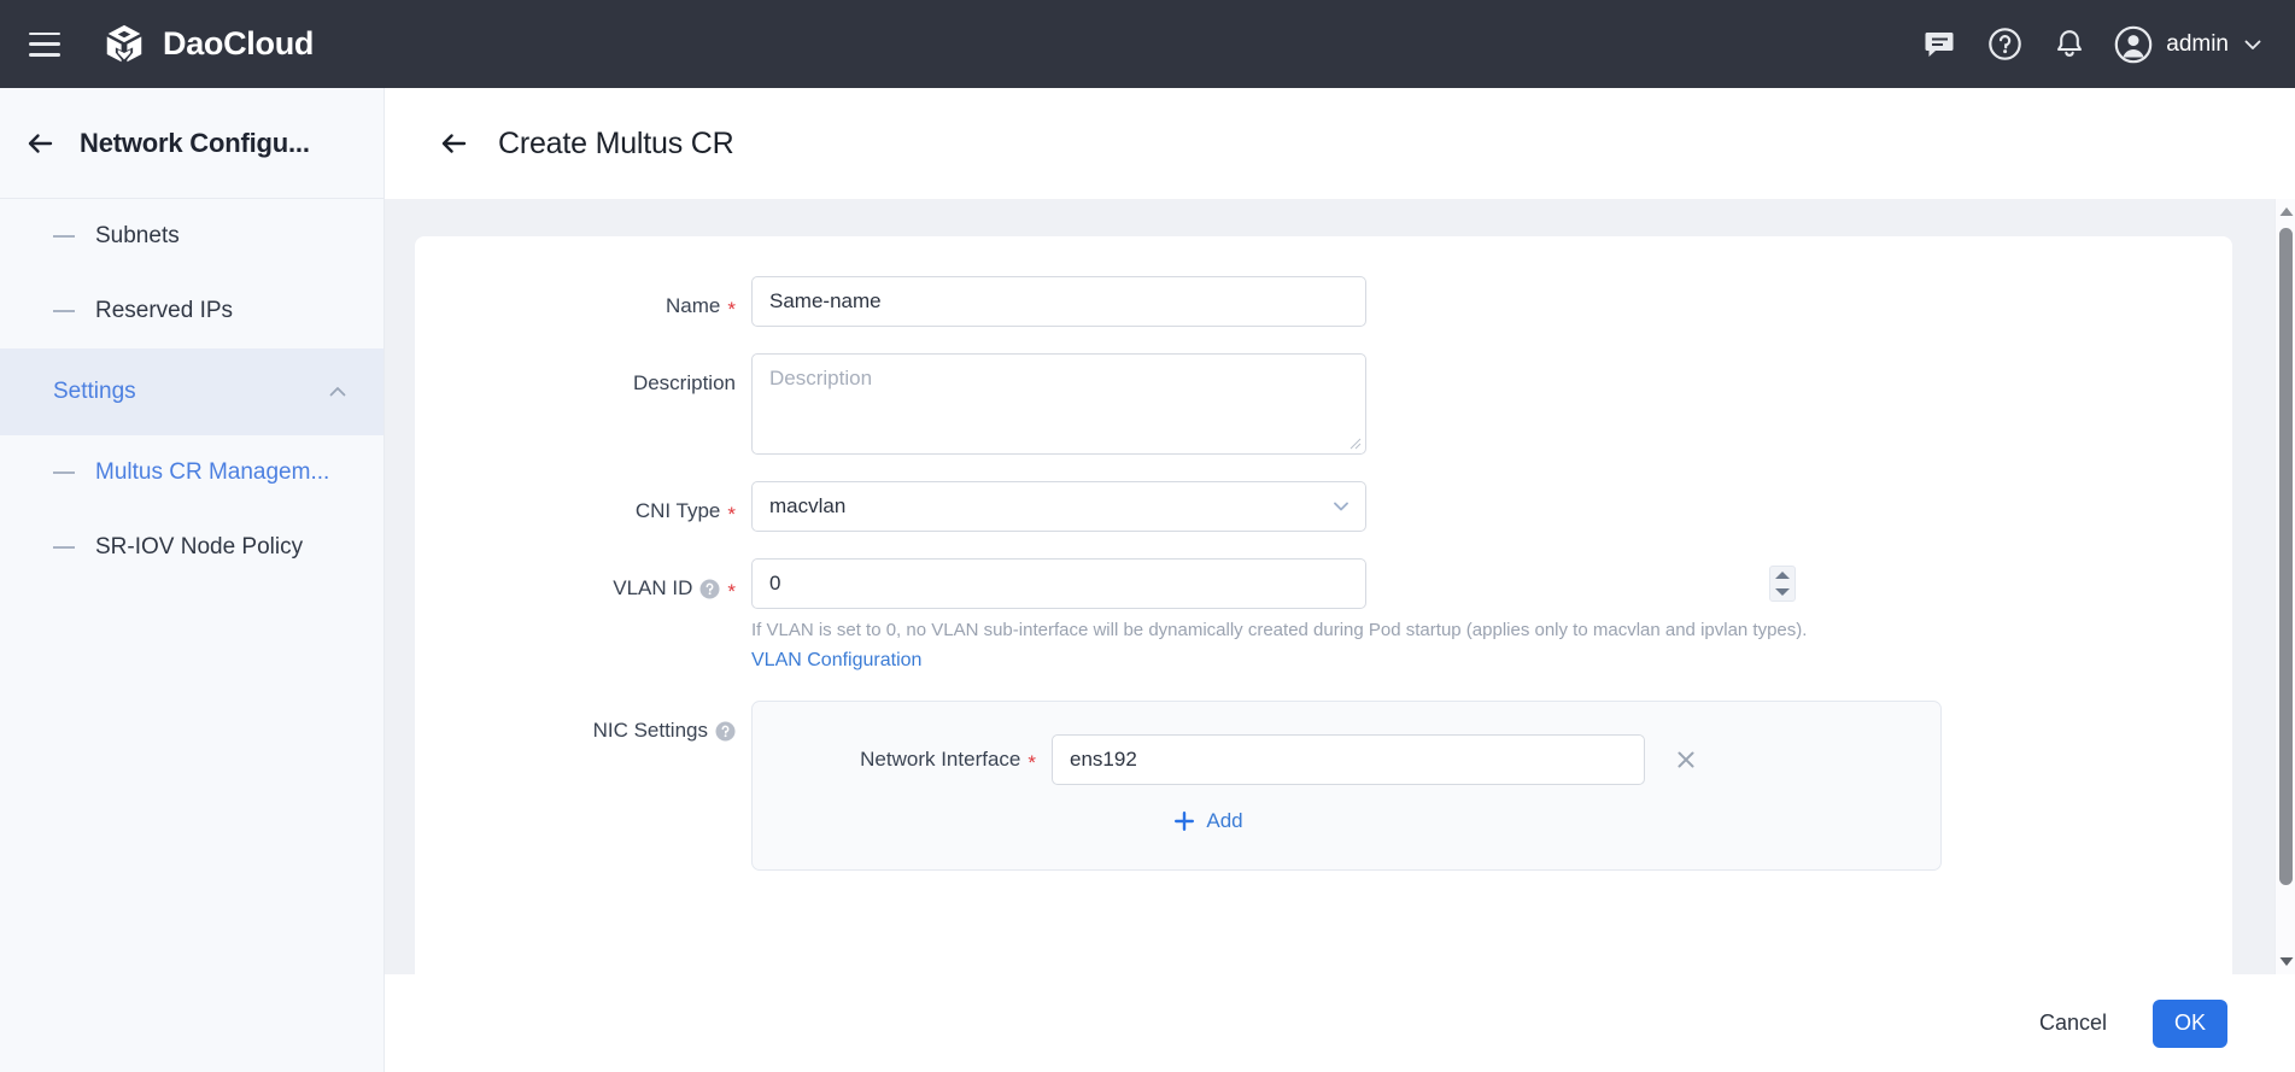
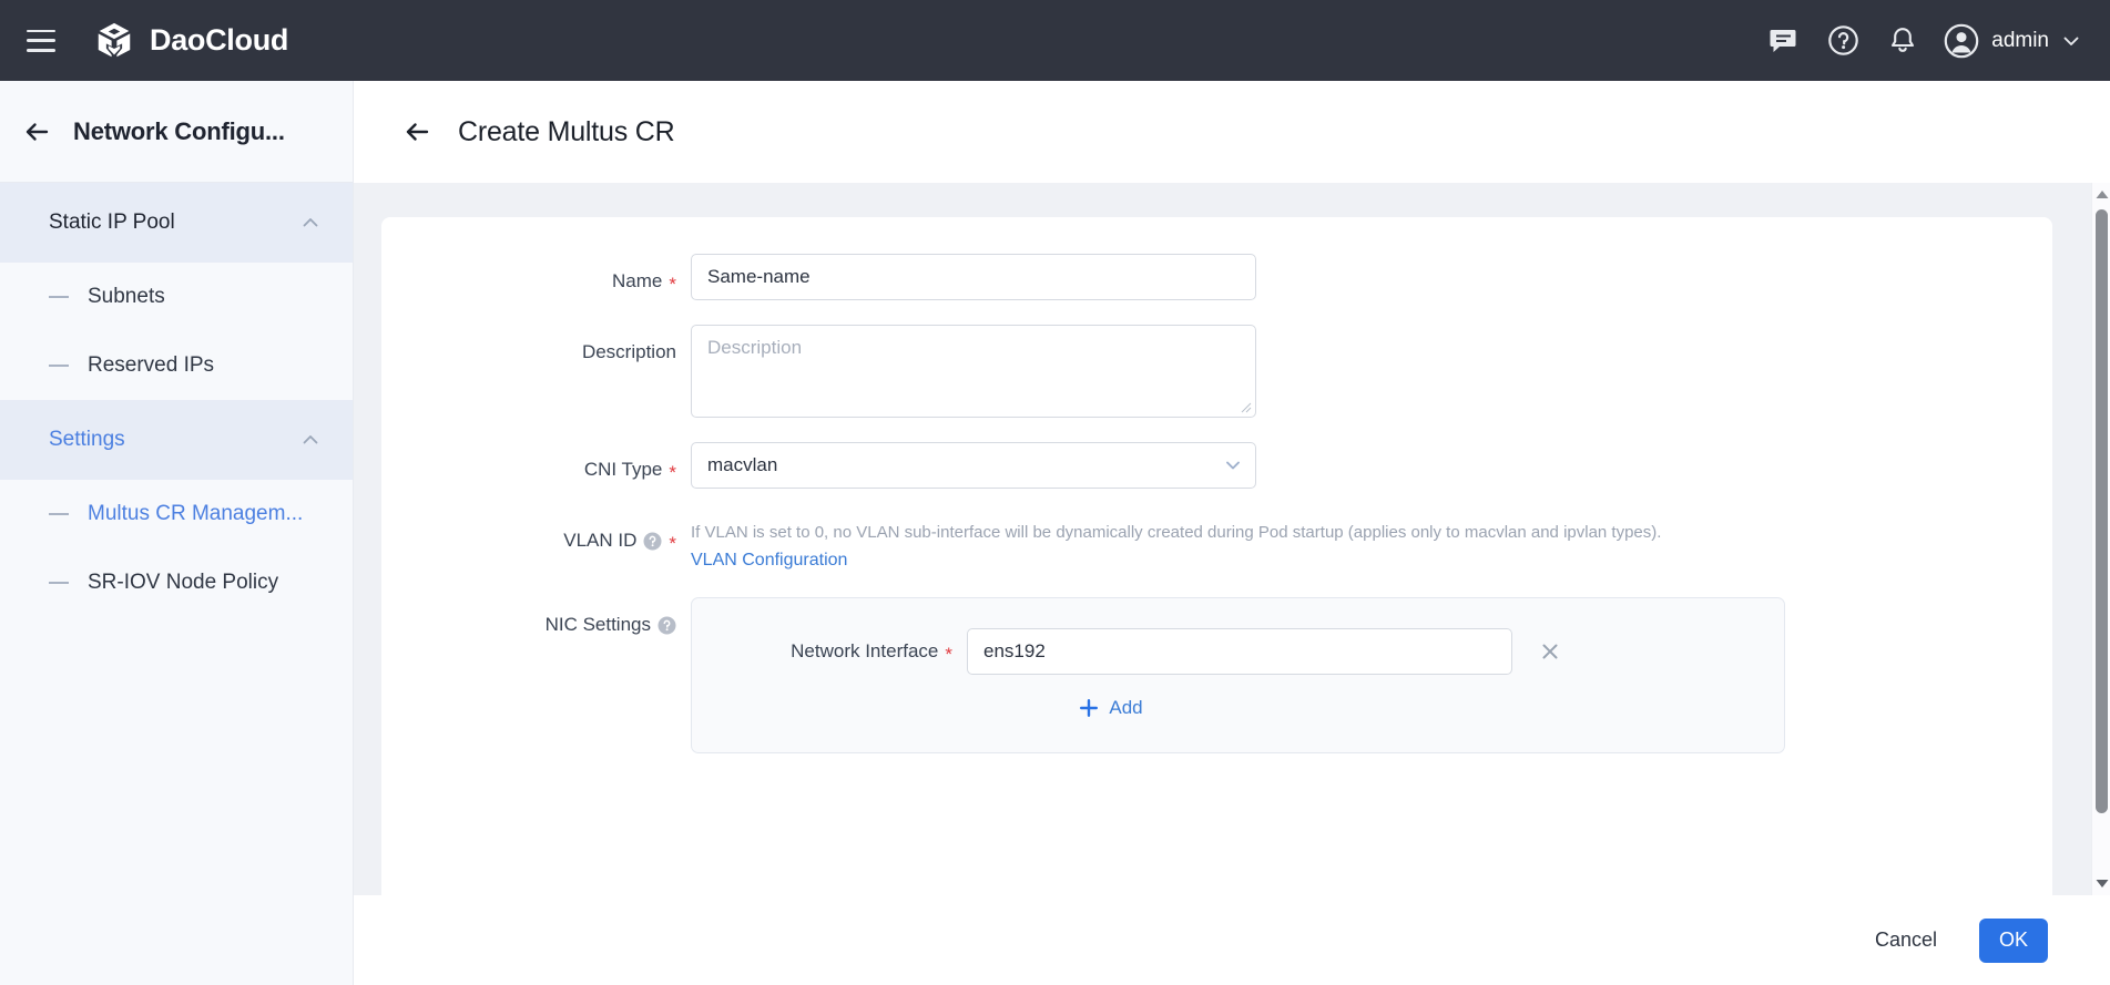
  DaoCloud
  admin
  Network Configu...
+ Static IP Pool
  Subnets
  Reserved IPs
  Settings
  Multus CR Managem...
  SR-IOV Node Policy
  Create Multus CR
  Name
  *
  Same-name
  Description
  Description
  CNI Type
  *
  macvlan
  VLAN ID
  *
- 0
  If VLAN is set to 0, no VLAN sub-interface will be dynamically created during Pod startup (applies only to macvlan and ipvlan types).
  VLAN Configuration
  NIC Settings
  Network Interface
  *
  ens192
  Add
  Cancel
  OK
